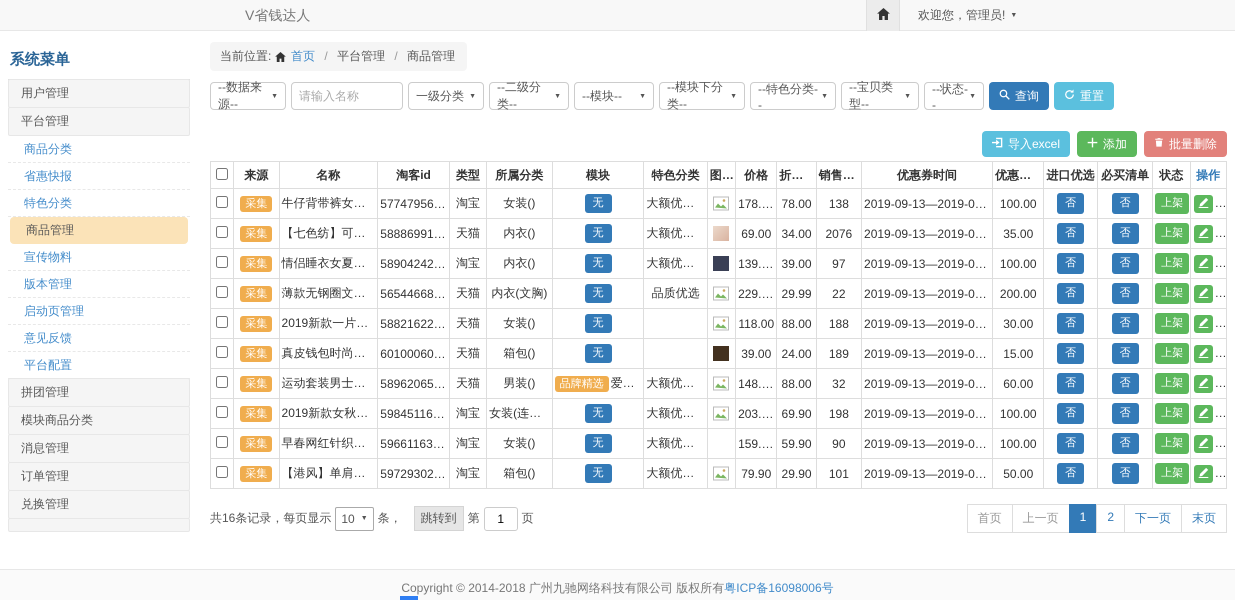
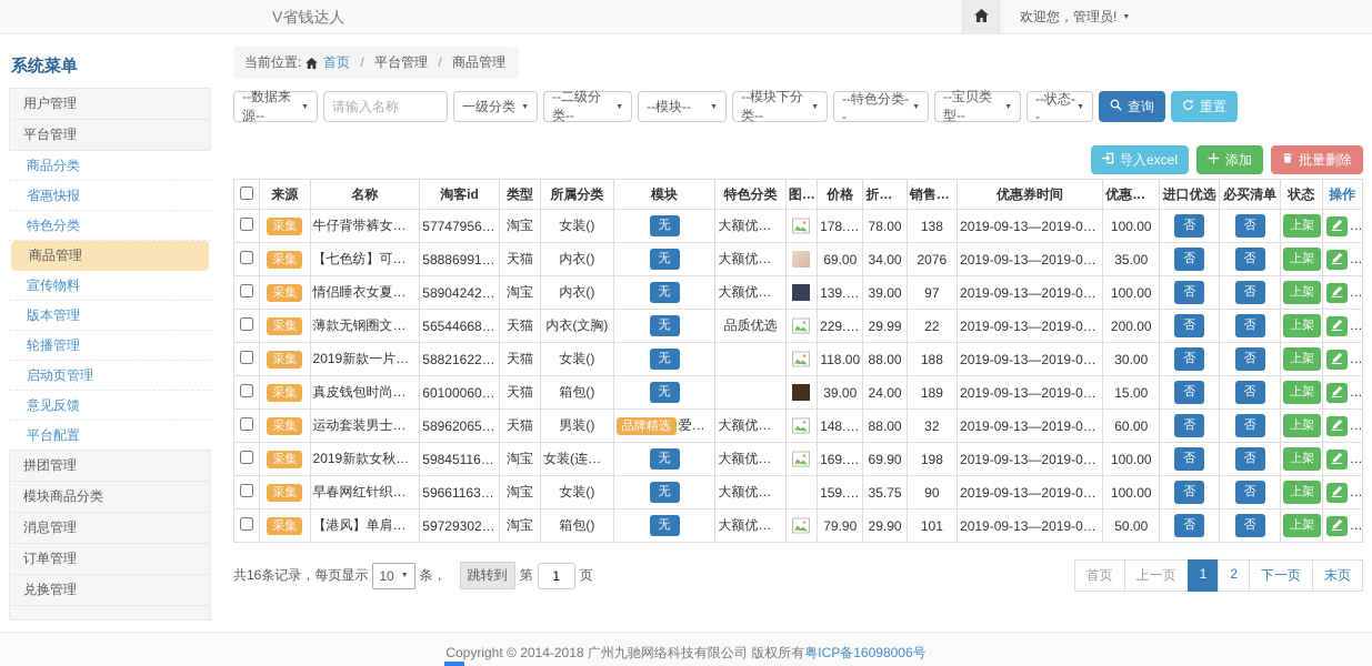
  V省钱达人
  欢迎您，管理员!
  系统菜单
  用户管理
  平台管理
  商品分类
  省惠快报
  特色分类
  商品管理
  宣传物料
  版本管理
+ 轮播管理
  启动页管理
  意见反馈
  平台配置
  拼团管理
  模块商品分类
  消息管理
  订单管理
  兑换管理
  当前位置: 首页 / 平台管理 / 商品管理
  --数据来源--
  请输入名称
  一级分类
  --二级分类--
  --模块--
  --模块下分类--
  --特色分类--
  --宝贝类型--
  --状态--
  查询
  重置
  导入excel
  添加
  批量删除
  	来源	名称	淘客id	类型	所属分类	模块	特色分类	图标	价格	折后价	销售数量	优惠券时间	优惠券金	进口优选	必买清单	状态	操作
  	采集	牛仔背带裤女秋装	5774795609	淘宝	女装()	无	大额优惠券		178.00	78.00	138	2019-09-13—2019-09-1	100.00	否	否	上架
  	采集	【七色纺】可爱纯	5888699175	天猫	内衣()	无	大额优惠券		69.00	34.00	2076	2019-09-13—2019-09-1	35.00	否	否	上架
  	采集	情侣睡衣女夏丝绸	5890424203	淘宝	内衣()	无	大额优惠券		139.00	39.00	97	2019-09-13—2019-09-2	100.00	否	否	上架
  	采集	薄款无钢圈文胸聚	5654466858	天猫	内衣(文胸)	无	品质优选		229.99	29.99	22	2019-09-13—2019-09-1	200.00	否	否	上架
  	采集	2019新款一片式系	5882162288	天猫	女装()	无			118.00	88.00	188	2019-09-13—2019-09-1	30.00	否	否	上架
  	采集	真皮钱包时尚优雅	6010006013	天猫	箱包()	无			39.00	24.00	189	2019-09-13—2019-09-2	15.00	否	否	上架
  	采集	运动套装男士卫衣	5896206597	天猫	男装()	品牌精选 爱上运	大额优惠券		148.00	88.00	32	2019-09-13—2019-09-1	60.00	否	否	上架
- 	采集	2019新款女秋薄款	5984511623	淘宝	女装(连衣裙	无	大额优惠券		203.54	69.90	198	2019-09-13—2019-09-1	100.00	否	否	上架
+ 	采集	2019新款女秋薄款	5984511623	淘宝	女装(连衣裙	无	大额优惠券		169.90	69.90	198	2019-09-13—2019-09-1	100.00	否	否	上架
- 	采集	早春网红针织外套	5966116345	淘宝	女装()	无	大额优惠券		159.90	59.90	90	2019-09-13—2019-09-1	100.00	否	否	上架
+ 	采集	早春网红针织外套	5966116345	淘宝	女装()	无	大额优惠券		159.90	35.75	90	2019-09-13—2019-09-1	100.00	否	否	上架
  	采集	【港风】单肩斜跨	5972930208	淘宝	箱包()	无	大额优惠券		79.90	29.90	101	2019-09-13—2019-09-1	50.00	否	否	上架
  共16条记录，每页显示
  10
  条，
  跳转到
  第
  1
  页
  首页
  上一页
  1
  2
  下一页
  末页
  Copyright © 2014-2018 广州九驰网络科技有限公司 版权所有粤ICP备16098006号
